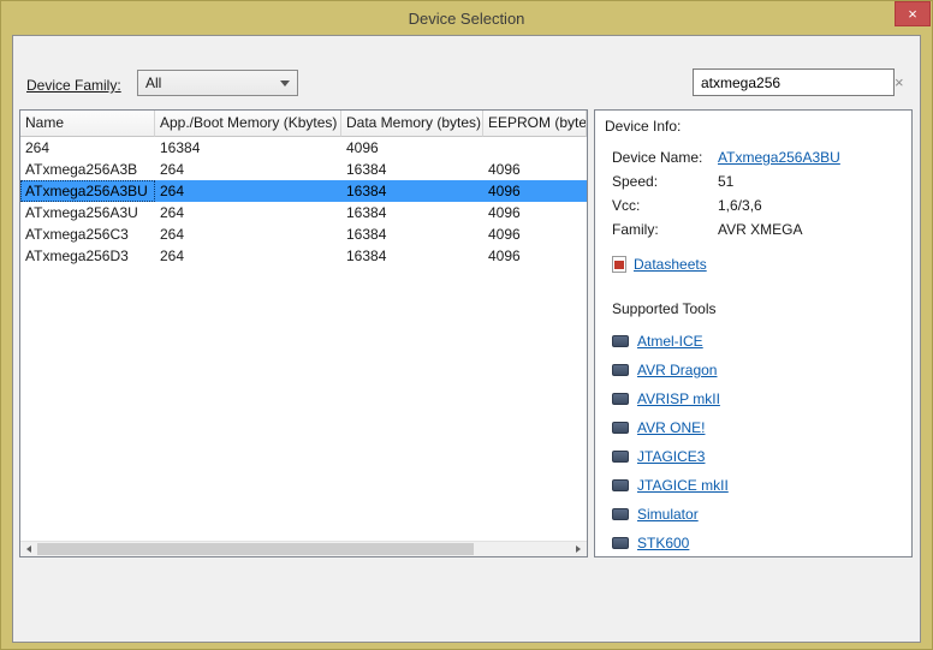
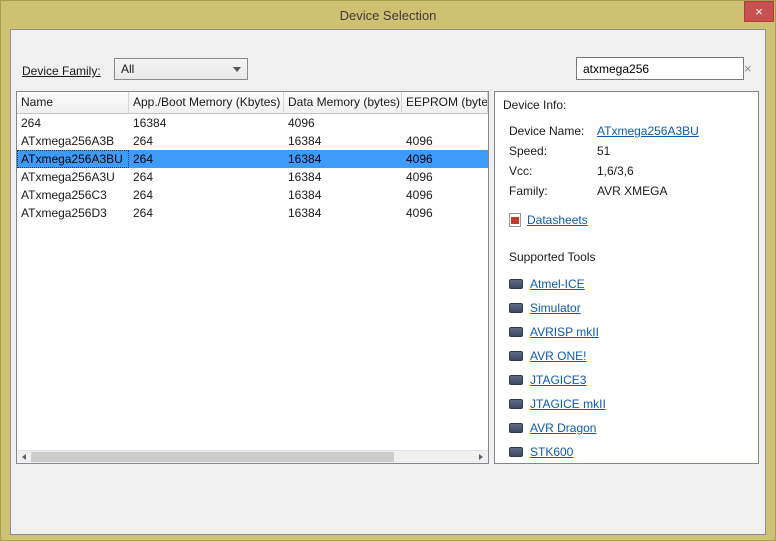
  Device Selection
  ×
  Device Family:
  All
  atxmega256
  ×
  Name
  App./Boot Memory (Kbytes)
  Data Memory (bytes)
  EEPROM (byte
  264
  16384
  4096
  ATxmega256A3B
  264
  16384
  4096
  ATxmega256A3BU
  264
  16384
  4096
  ATxmega256A3U
  264
  16384
  4096
  ATxmega256C3
  264
  16384
  4096
  ATxmega256D3
  264
  16384
  4096
  Device Info:
  Device Name:
  ATxmega256A3BU
  Speed:
  51
  Vcc:
  1,6/3,6
  Family:
  AVR XMEGA
  Datasheets
  Supported Tools
  Atmel-ICE
- AVR Dragon
+ Simulator
  AVRISP mkII
  AVR ONE!
  JTAGICE3
  JTAGICE mkII
- Simulator
+ AVR Dragon
  STK600
